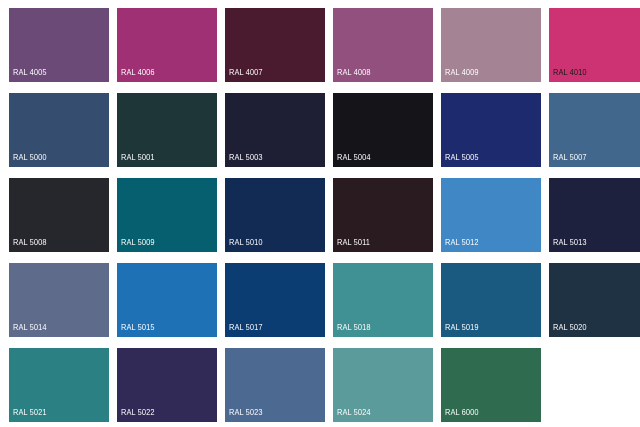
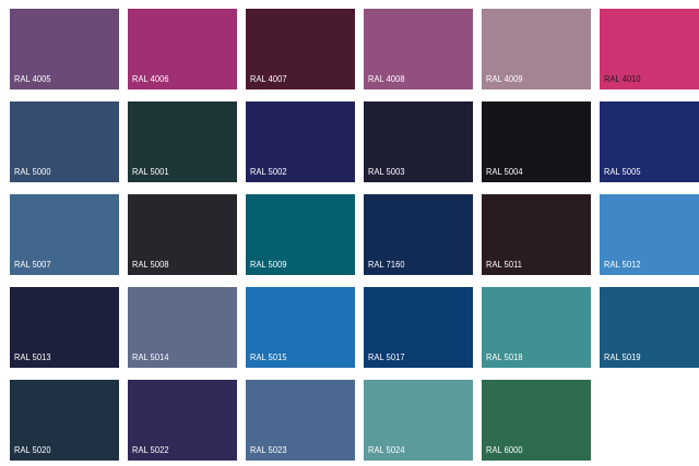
  RAL 4005
  RAL 4006
  RAL 4007
  RAL 4008
  RAL 4009
  RAL 4010
  RAL 5000
  RAL 5001
+ RAL 5002
  RAL 5003
  RAL 5004
  RAL 5005
  RAL 5007
  RAL 5008
  RAL 5009
- RAL 5010
+ RAL 7160
  RAL 5011
  RAL 5012
  RAL 5013
  RAL 5014
  RAL 5015
  RAL 5017
  RAL 5018
  RAL 5019
  RAL 5020
- RAL 5021
  RAL 5022
  RAL 5023
  RAL 5024
  RAL 6000
